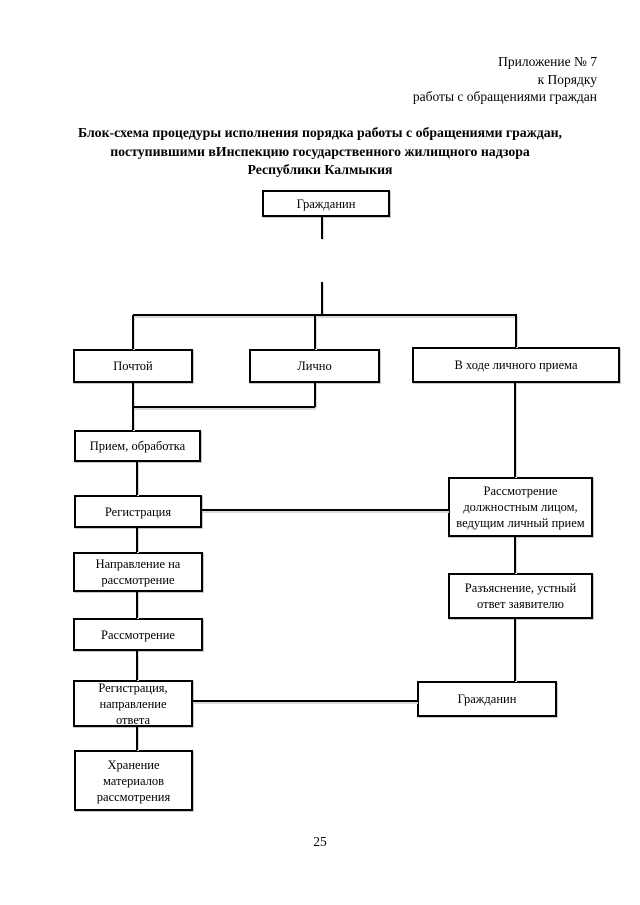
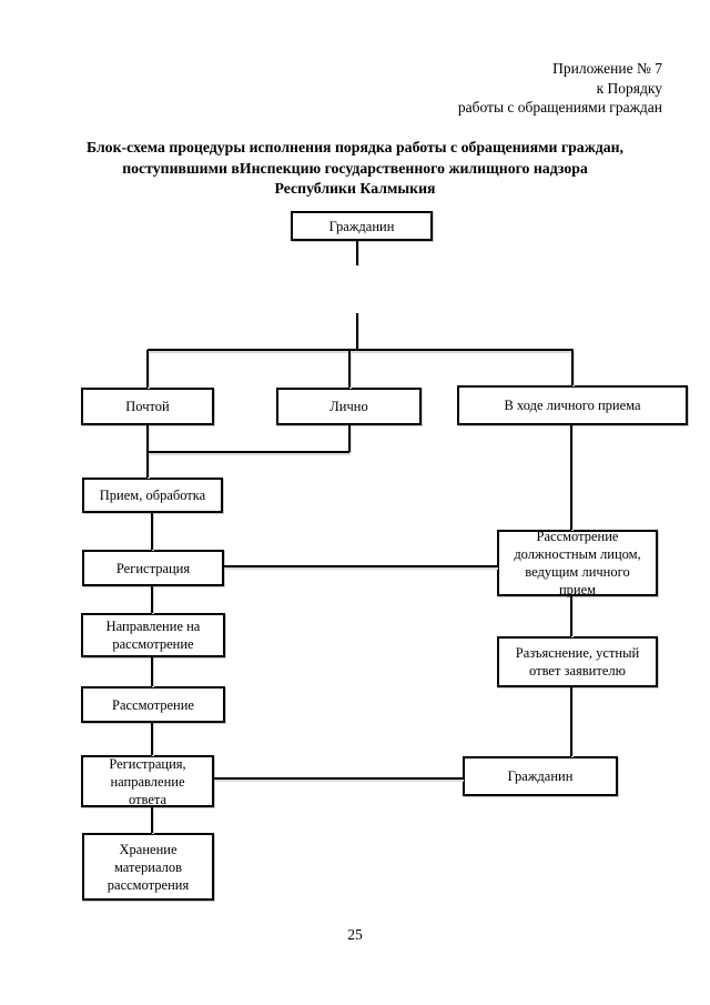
  Приложение № 7
  к Порядку
  работы с обращениями граждан
  Блок-схема процедуры исполнения порядка работы с обращениями граждан,
  поступившими вИнспекцию государственного жилищного надзора
  Республики Калмыкия
  Гражданин
  Почтой
  Лично
  В ходе личного приема
  Прием, обработка
  Регистрация
- Рассмотрение должностным лицом, ведущим личный прием
+ Рассмотрение должностным лицом, ведущим личного прием
  Направление на рассмотрение
  Разъяснение, устный ответ заявителю
  Рассмотрение
  Регистрация, направление ответа
  Гражданин
  Хранение материалов рассмотрения
  25
